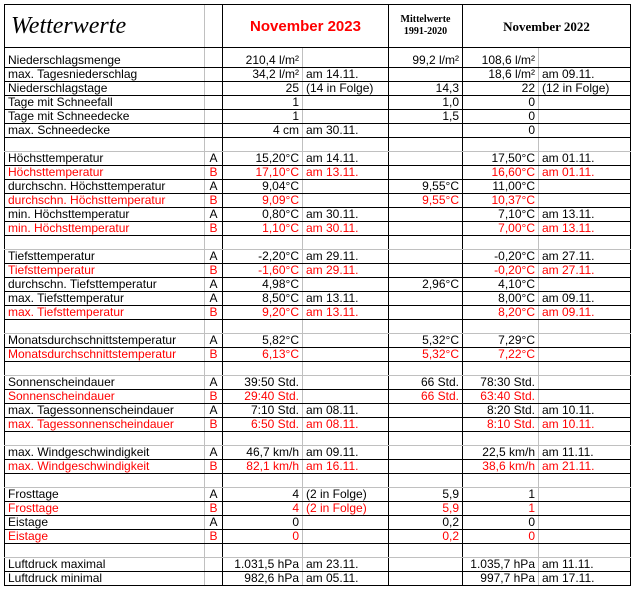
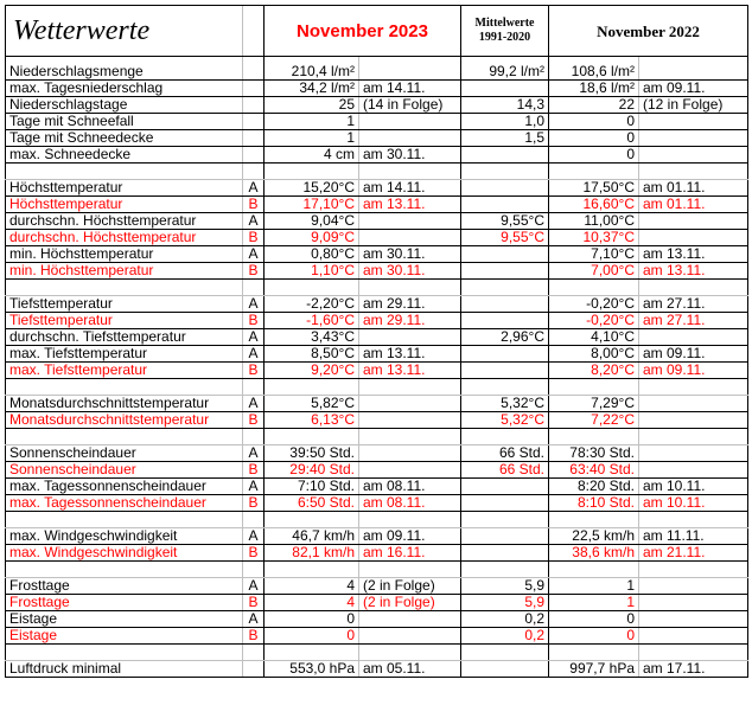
  Wetterwerte		November 2023	Mittelwerte 1991-2020	November 2022
  Niederschlagsmenge		210,4 l/m²		99,2 l/m²	108,6 l/m²
  max. Tagesniederschlag		34,2 l/m²	am 14.11.		18,6 l/m²	am 09.11.
  Niederschlagstage		25	(14 in Folge)	14,3	22	(12 in Folge)
  Tage mit Schneefall		1		1,0	0
  Tage mit Schneedecke		1		1,5	0
  max. Schneedecke		4 cm	am 30.11.		0
  Höchsttemperatur	A	15,20°C	am 14.11.		17,50°C	am 01.11.
  Höchsttemperatur	B	17,10°C	am 13.11.		16,60°C	am 01.11.
  durchschn. Höchsttemperatur	A	9,04°C		9,55°C	11,00°C
  durchschn. Höchsttemperatur	B	9,09°C		9,55°C	10,37°C
  min. Höchsttemperatur	A	0,80°C	am 30.11.		7,10°C	am 13.11.
  min. Höchsttemperatur	B	1,10°C	am 30.11.		7,00°C	am 13.11.
  Tiefsttemperatur	A	-2,20°C	am 29.11.		-0,20°C	am 27.11.
  Tiefsttemperatur	B	-1,60°C	am 29.11.		-0,20°C	am 27.11.
- durchschn. Tiefsttemperatur	A	4,98°C		2,96°C	4,10°C
+ durchschn. Tiefsttemperatur	A	3,43°C		2,96°C	4,10°C
  max. Tiefsttemperatur	A	8,50°C	am 13.11.		8,00°C	am 09.11.
  max. Tiefsttemperatur	B	9,20°C	am 13.11.		8,20°C	am 09.11.
  Monatsdurchschnittstemperatur	A	5,82°C		5,32°C	7,29°C
  Monatsdurchschnittstemperatur	B	6,13°C		5,32°C	7,22°C
  Sonnenscheindauer	A	39:50 Std.		66 Std.	78:30 Std.
  Sonnenscheindauer	B	29:40 Std.		66 Std.	63:40 Std.
  max. Tagessonnenscheindauer	A	7:10 Std.	am 08.11.		8:20 Std.	am 10.11.
  max. Tagessonnenscheindauer	B	6:50 Std.	am 08.11.		8:10 Std.	am 10.11.
  max. Windgeschwindigkeit	A	46,7 km/h	am 09.11.		22,5 km/h	am 11.11.
  max. Windgeschwindigkeit	B	82,1 km/h	am 16.11.		38,6 km/h	am 21.11.
  Frosttage	A	4	(2 in Folge)	5,9	1
  Frosttage	B	4	(2 in Folge)	5,9	1
  Eistage	A	0		0,2	0
  Eistage	B	0		0,2	0
- Luftdruck maximal		1.031,5 hPa	am 23.11.		1.035,7 hPa	am 11.11.
- Luftdruck minimal		982,6 hPa	am 05.11.		997,7 hPa	am 17.11.
+ Luftdruck minimal		553,0 hPa	am 05.11.		997,7 hPa	am 17.11.
